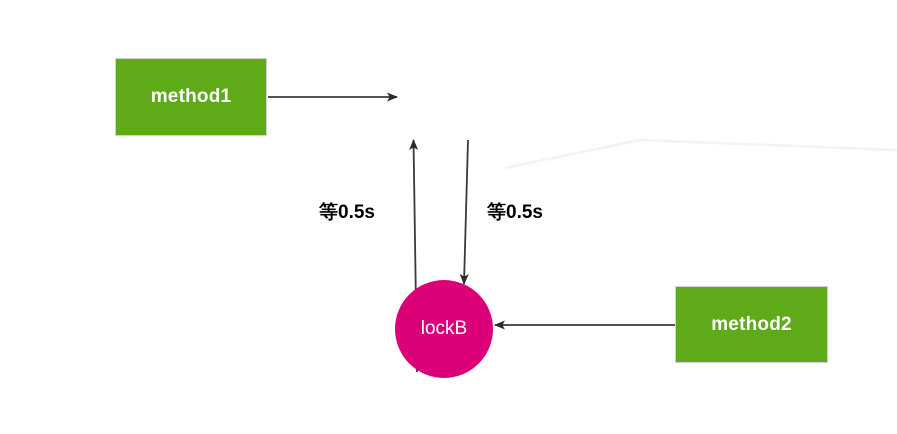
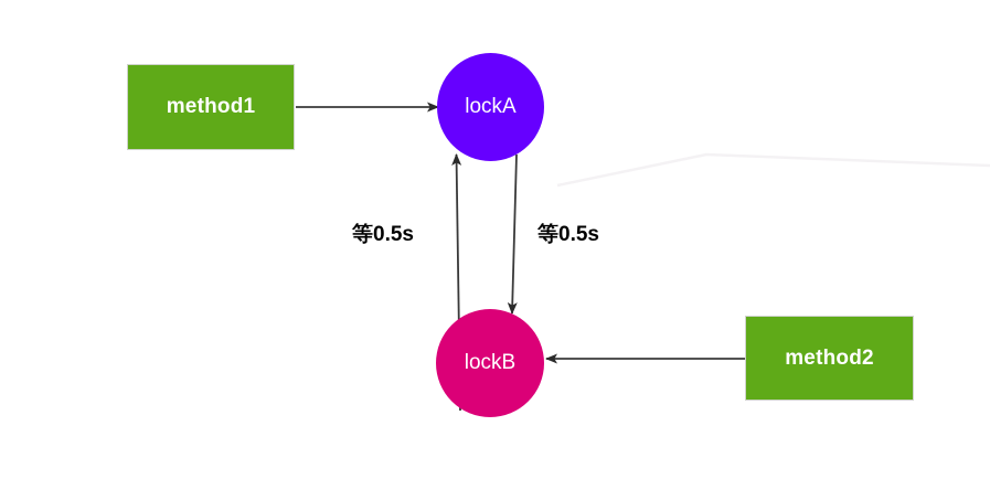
  method1
+ lockA
  lockB
  method2
  等0.5s
  等0.5s
